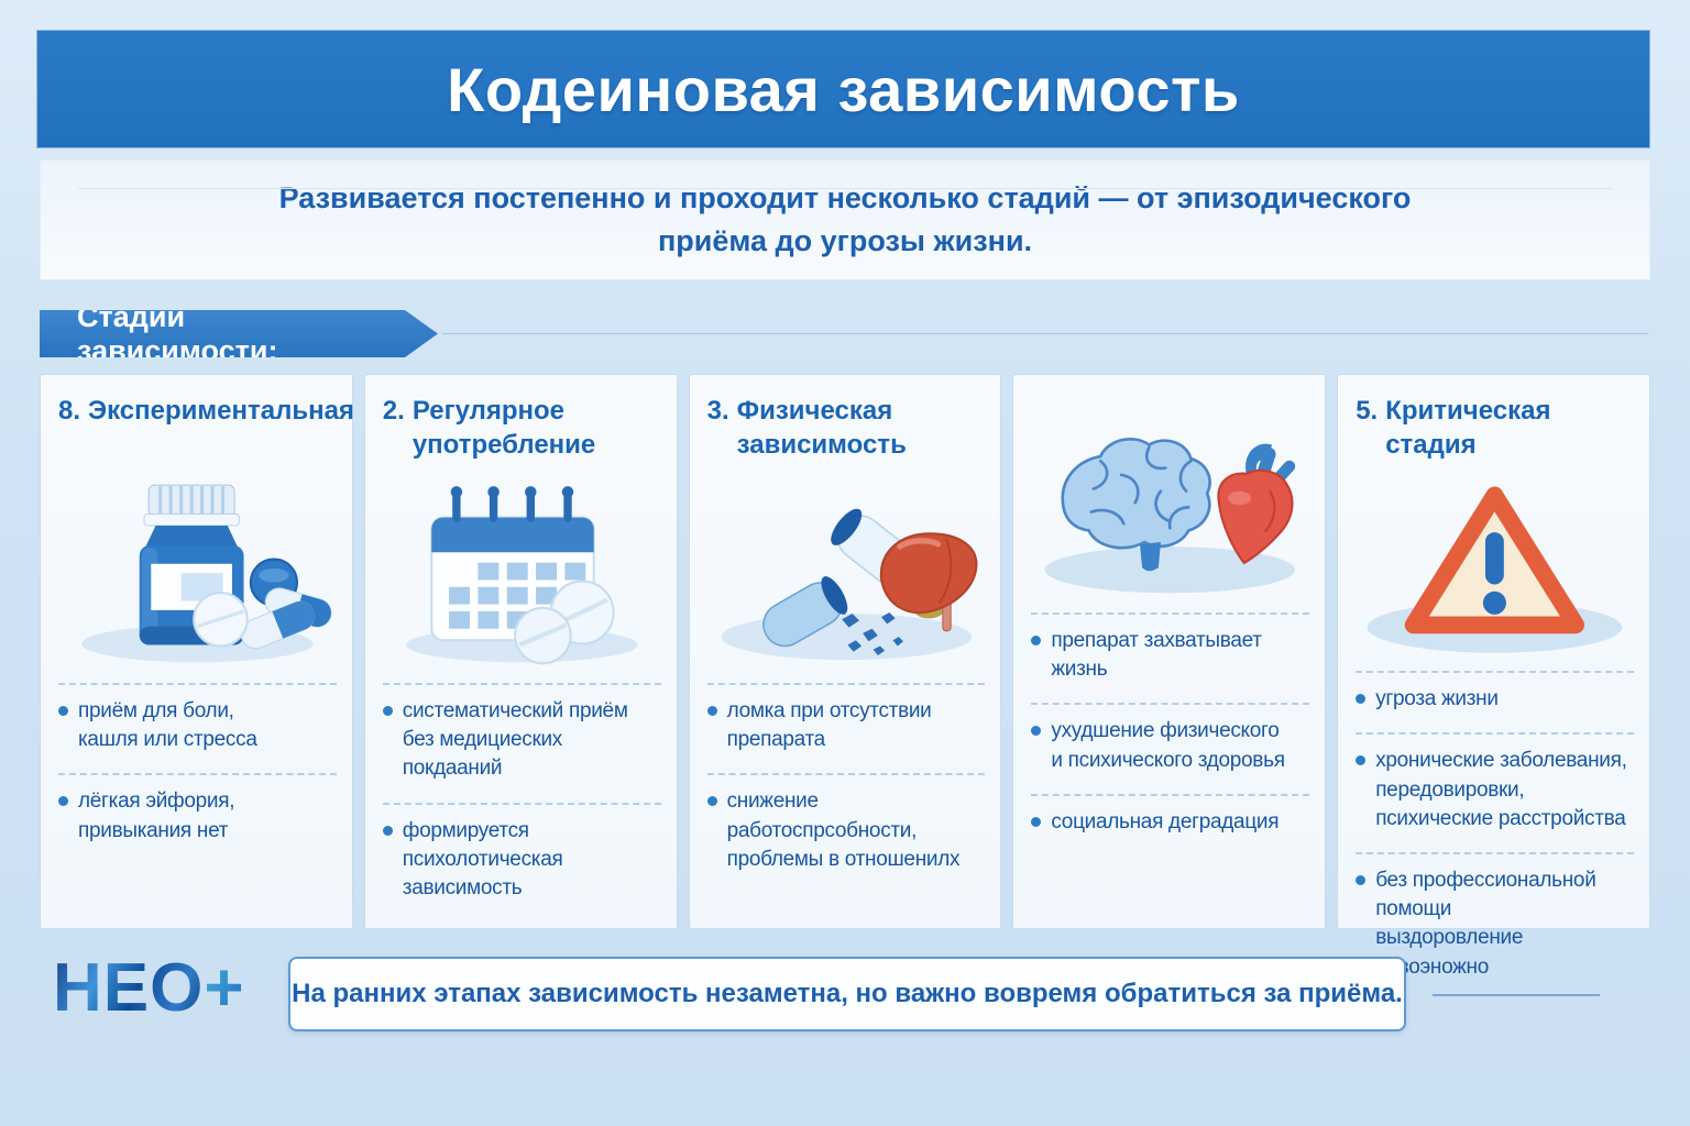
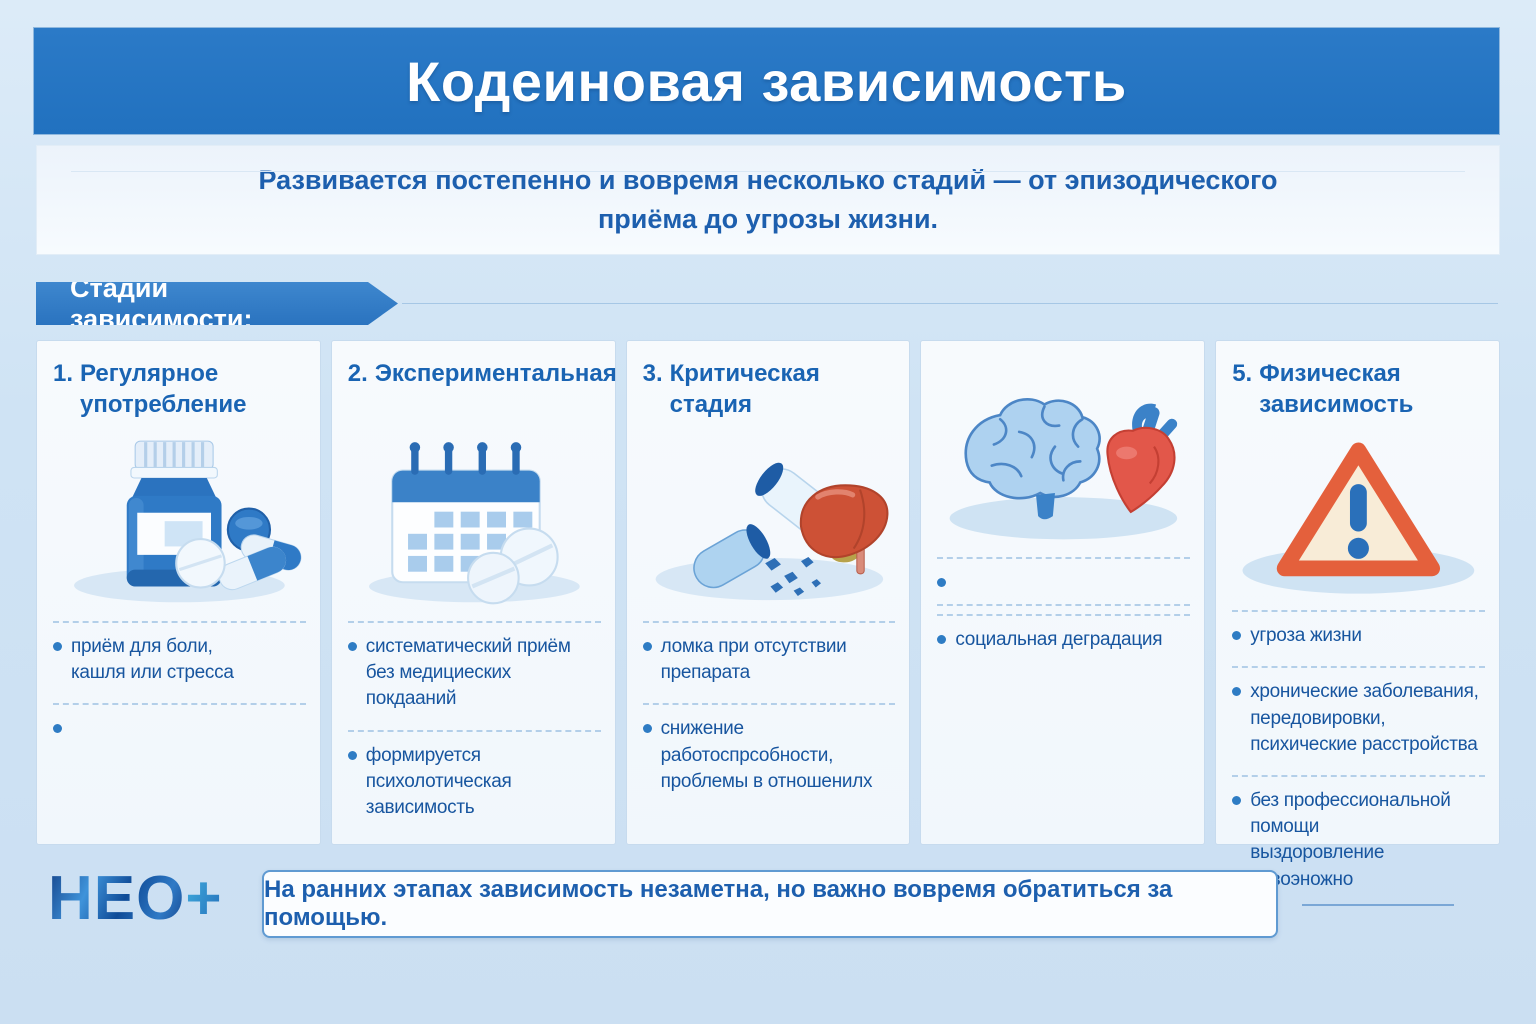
  Кодеиновая зависимость
- Развивается постепенно и проходит несколько стадий — от эпизодического приёма до угрозы жизни.
+ Развивается постепенно и вовремя несколько стадий — от эпизодического приёма до угрозы жизни.
  Стадии зависимости:
- 8.
+ 1.
- Экспериментальная
+ Регулярное употребление
  приём для боли,
  кашля или стресса
- лёгкая эйфория,
- привыкания нет
  2.
- Регулярное употребление
+ Экспериментальная
  систематический приём
  без медициеских покдааний
  формируется
  психолотическая зависимость
  3.
- Физическая зависимость
+ Критическая стадия
  ломка при отсутствии
  препарата
  снижение
  работоспрсобности,
  проблемы в отношенилх
- препарат захватывает
- жизнь
- ухудшение физического
- и психического здоровья
  социальная деградация
  5.
- Критическая стадия
+ Физическая зависимость
  угроза жизни
  хронические заболевания,
  передовировки,
  психические расстройства
  без профессиональной помощи
  выздоровление оэножно
  НЕО+
- На ранних этапах зависимость незаметна, но важно вовремя обратиться за приёма.
+ На ранних этапах зависимость незаметна, но важно вовремя обратиться за помощью.
